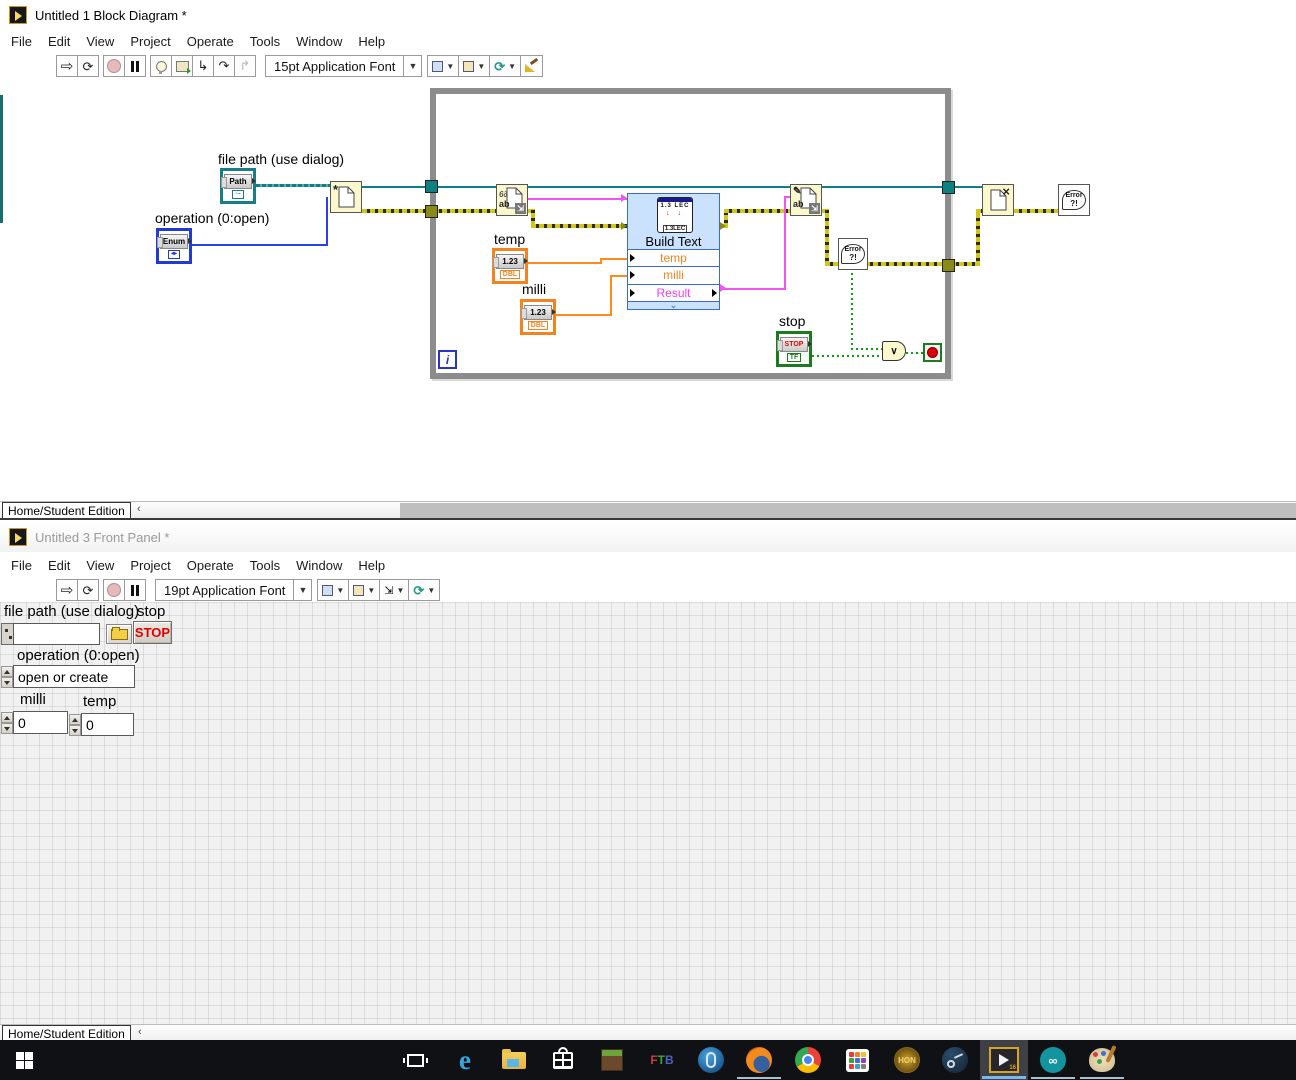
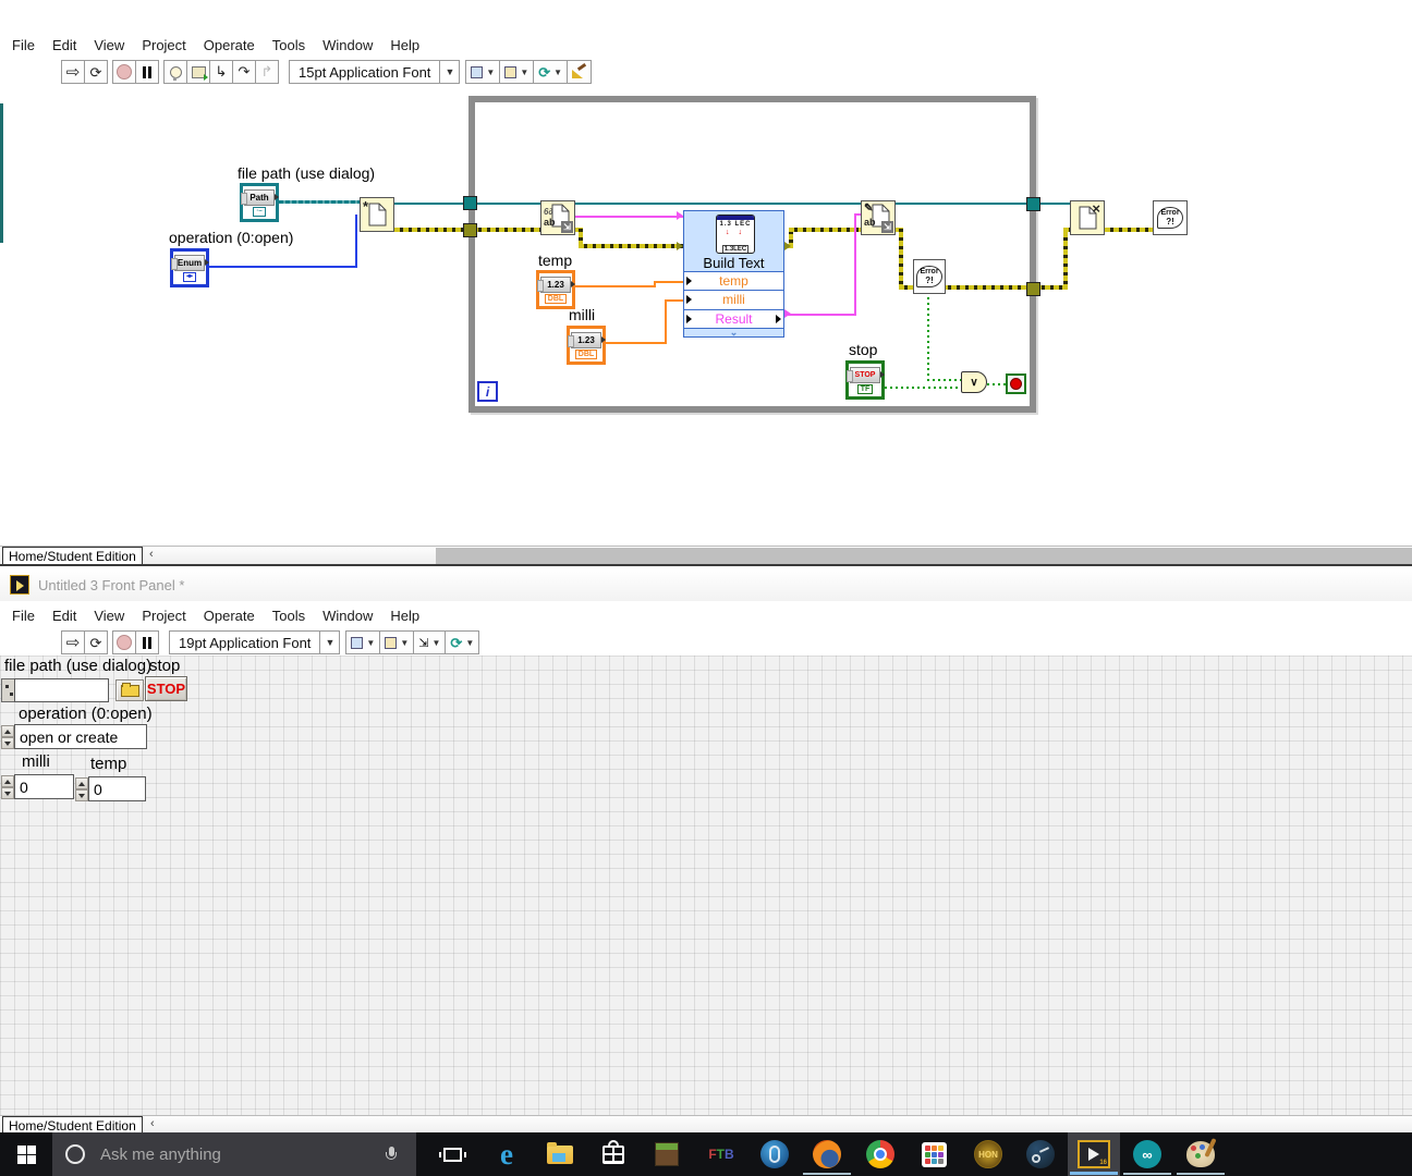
- Untitled 1 Block Diagram *
  File
  Edit
  View
  Project
  Operate
  Tools
  Window
  Help
  ⇨
  ⟳
  ↳
  ↷
  ↱
  15pt Application Font
  ▼
  ▼
  ▼
  ⟳
  ▼
  i
  ∨
  *
  6∂
  ab
  ⇲
  ✎
  ab
  ⇲
  ?!
  ×
  ?!
  Build Text
  temp
  milli
  Result
  ⌄
  Path
  Enum
  1.23
  1.23
  file path (use dialog)
  operation (0:open)
  temp
  milli
  stop
  Home/Student Edition
  ‹
  Untitled 3 Front Panel *
  File
  Edit
  View
  Project
  Operate
  Tools
  Window
  Help
  ⇨
  ⟳
  19pt Application Font
  ▼
  ▼
  ▼
  ⇲
  ▼
  ⟳
  ▼
  file path (use dialog)
  stop
  STOP
  operation (0:open)
  open or create
  milli
  temp
  0
  0
  Home/Student Edition
  ‹
+ Ask me anything
  e
  FTB
  HON
  ∞
